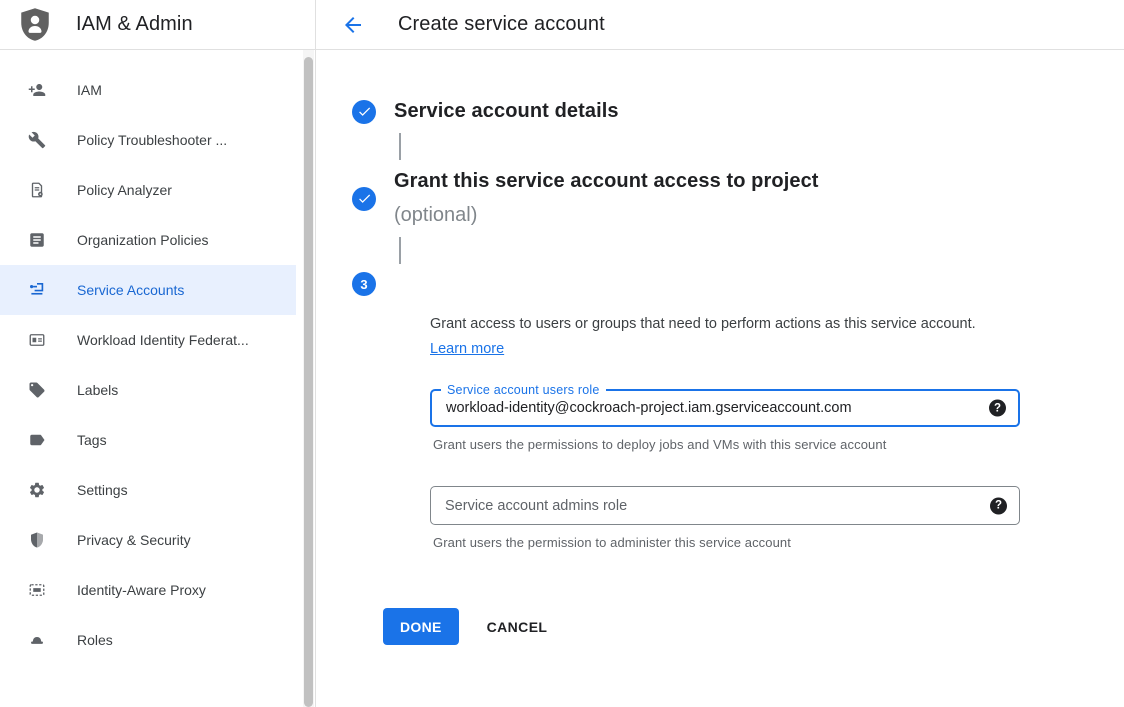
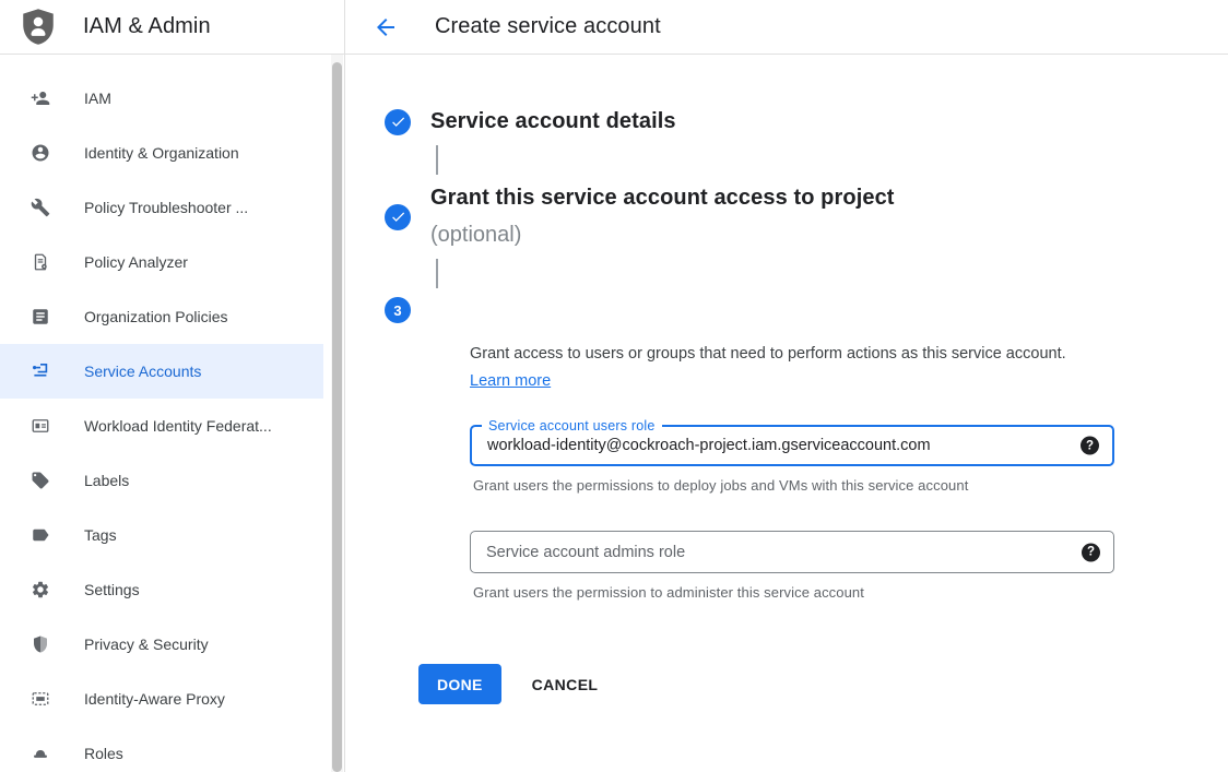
  IAM & Admin
  Create service account
  IAM
+ Identity & Organization
  Policy Troubleshooter ...
  Policy Analyzer
  Organization Policies
  Service Accounts
  Workload Identity Federat...
  Labels
  Tags
  Settings
  Privacy & Security
  Identity-Aware Proxy
  Roles
  Service account details
  Grant this service account access to project
  (optional)
  3
  Grant access to users or groups that need to perform actions as this service account. Learn more
  Service account users role
  workload-identity@cockroach-project.iam.gserviceaccount.com
  ?
  Grant users the permissions to deploy jobs and VMs with this service account
  Service account admins role
  ?
  Grant users the permission to administer this service account
  DONE
  CANCEL
